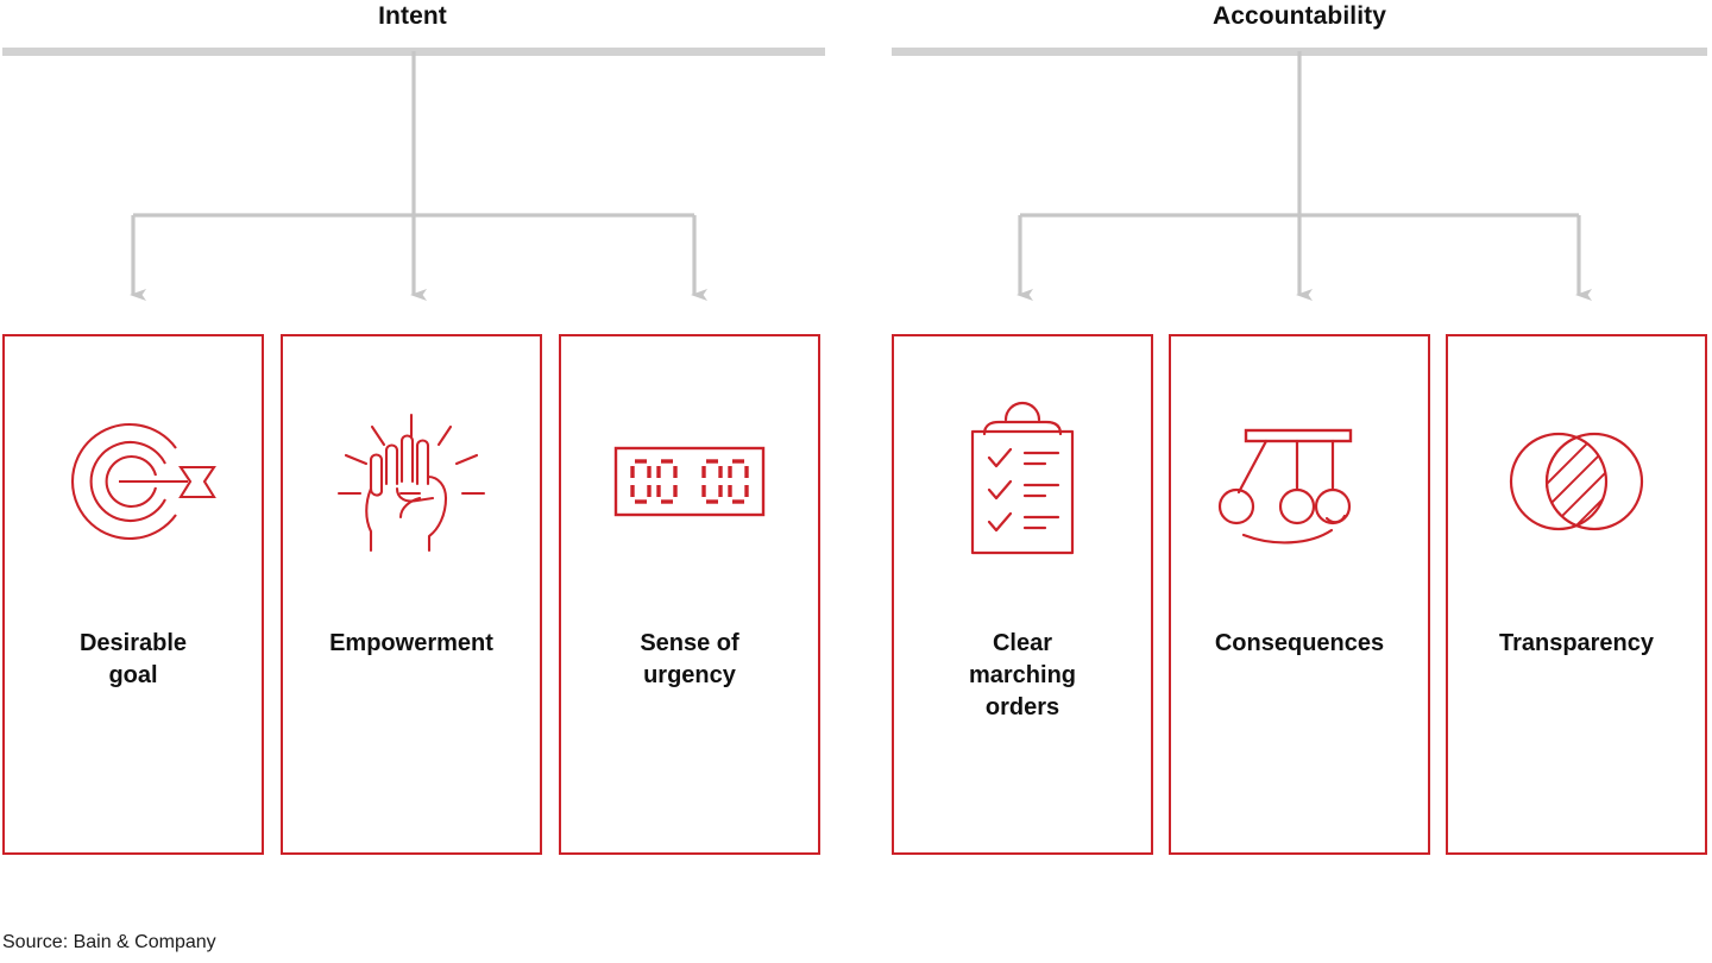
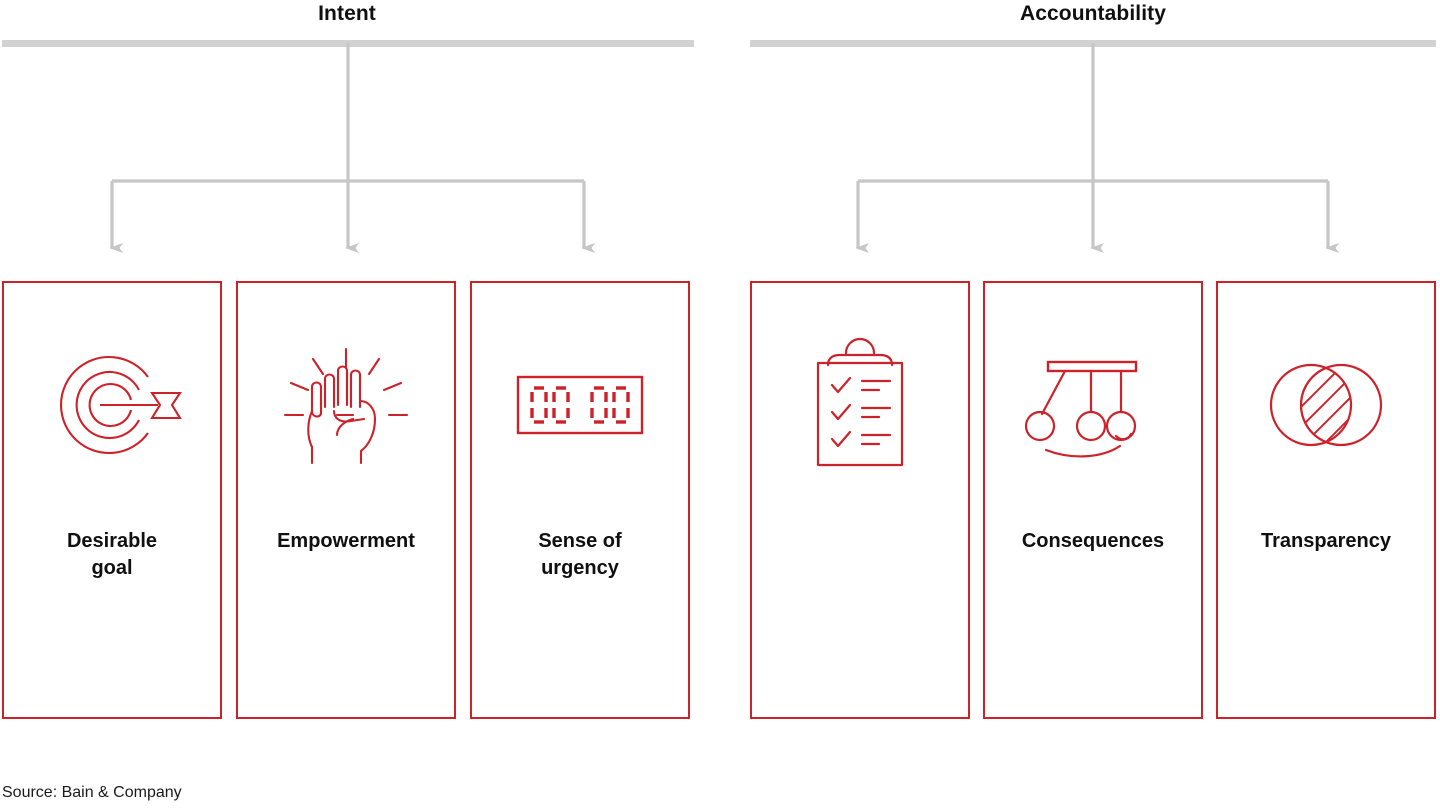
  Intent
  Accountability
  Desirable
  goal
  Empowerment
  Sense of
  urgency
- Clear
- marching
- orders
  Consequences
  Transparency
  Source: Bain & Company
